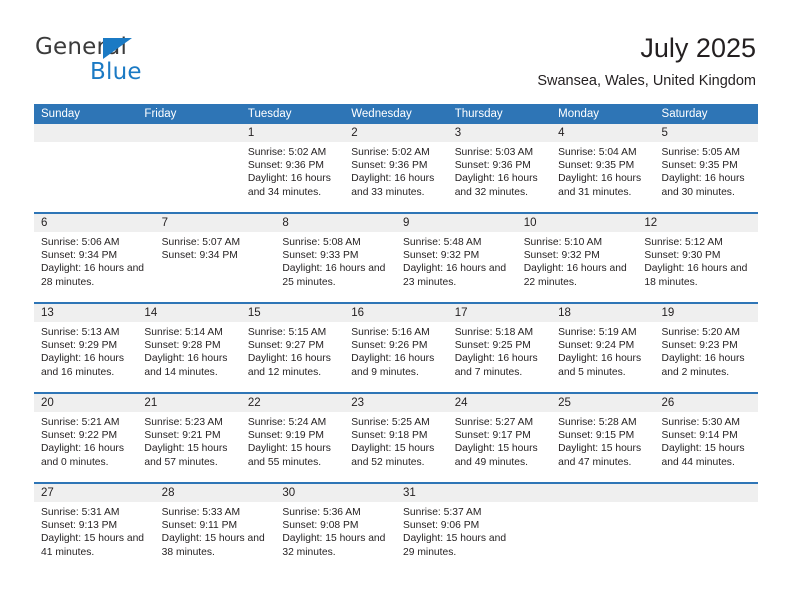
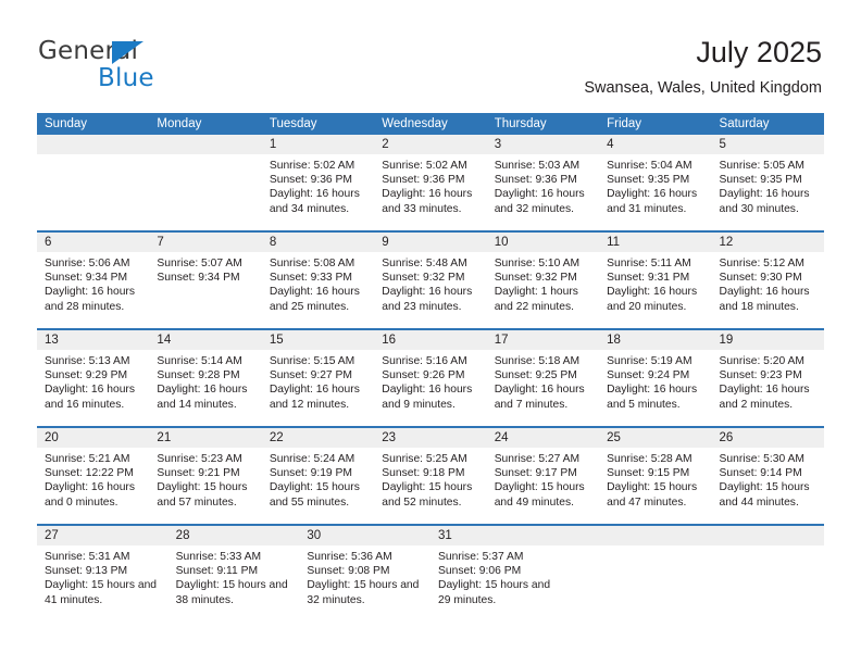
  General
  Blue
  July 2025
  Swansea, Wales, United Kingdom
  Sunday
- Friday
+ Monday
  Tuesday
  Wednesday
  Thursday
- Monday
+ Friday
  Saturday
  1
  Sunrise: 5:02 AM
  Sunset: 9:36 PM
  Daylight: 16 hours and 34 minutes.
  2
  Sunrise: 5:02 AM
  Sunset: 9:36 PM
  Daylight: 16 hours and 33 minutes.
  3
  Sunrise: 5:03 AM
  Sunset: 9:36 PM
  Daylight: 16 hours and 32 minutes.
  4
  Sunrise: 5:04 AM
  Sunset: 9:35 PM
  Daylight: 16 hours and 31 minutes.
  5
  Sunrise: 5:05 AM
  Sunset: 9:35 PM
  Daylight: 16 hours and 30 minutes.
  6
  Sunrise: 5:06 AM
  Sunset: 9:34 PM
  Daylight: 16 hours and 28 minutes.
  7
  Sunrise: 5:07 AM
  Sunset: 9:34 PM
  8
  Sunrise: 5:08 AM
  Sunset: 9:33 PM
  Daylight: 16 hours and 25 minutes.
  9
  Sunrise: 5:48 AM
  Sunset: 9:32 PM
  Daylight: 16 hours and 23 minutes.
  10
  Sunrise: 5:10 AM
  Sunset: 9:32 PM
- Daylight: 16 hours and 22 minutes.
+ Daylight: 1 hours and 22 minutes.
+ 11
+ Sunrise: 5:11 AM
+ Sunset: 9:31 PM
+ Daylight: 16 hours and 20 minutes.
  12
  Sunrise: 5:12 AM
  Sunset: 9:30 PM
  Daylight: 16 hours and 18 minutes.
  13
  Sunrise: 5:13 AM
  Sunset: 9:29 PM
  Daylight: 16 hours and 16 minutes.
  14
  Sunrise: 5:14 AM
  Sunset: 9:28 PM
  Daylight: 16 hours and 14 minutes.
  15
  Sunrise: 5:15 AM
  Sunset: 9:27 PM
  Daylight: 16 hours and 12 minutes.
  16
  Sunrise: 5:16 AM
  Sunset: 9:26 PM
  Daylight: 16 hours and 9 minutes.
  17
  Sunrise: 5:18 AM
  Sunset: 9:25 PM
  Daylight: 16 hours and 7 minutes.
  18
  Sunrise: 5:19 AM
  Sunset: 9:24 PM
  Daylight: 16 hours and 5 minutes.
  19
  Sunrise: 5:20 AM
  Sunset: 9:23 PM
  Daylight: 16 hours and 2 minutes.
  20
  Sunrise: 5:21 AM
- Sunset: 9:22 PM
+ Sunset: 12:22 PM
  Daylight: 16 hours and 0 minutes.
  21
  Sunrise: 5:23 AM
  Sunset: 9:21 PM
  Daylight: 15 hours and 57 minutes.
  22
  Sunrise: 5:24 AM
  Sunset: 9:19 PM
  Daylight: 15 hours and 55 minutes.
  23
  Sunrise: 5:25 AM
  Sunset: 9:18 PM
  Daylight: 15 hours and 52 minutes.
  24
  Sunrise: 5:27 AM
  Sunset: 9:17 PM
  Daylight: 15 hours and 49 minutes.
  25
  Sunrise: 5:28 AM
  Sunset: 9:15 PM
  Daylight: 15 hours and 47 minutes.
  26
  Sunrise: 5:30 AM
  Sunset: 9:14 PM
  Daylight: 15 hours and 44 minutes.
  27
  Sunrise: 5:31 AM
  Sunset: 9:13 PM
  Daylight: 15 hours and 41 minutes.
  28
  Sunrise: 5:33 AM
  Sunset: 9:11 PM
  Daylight: 15 hours and 38 minutes.
  30
  Sunrise: 5:36 AM
  Sunset: 9:08 PM
  Daylight: 15 hours and 32 minutes.
  31
  Sunrise: 5:37 AM
  Sunset: 9:06 PM
  Daylight: 15 hours and 29 minutes.
